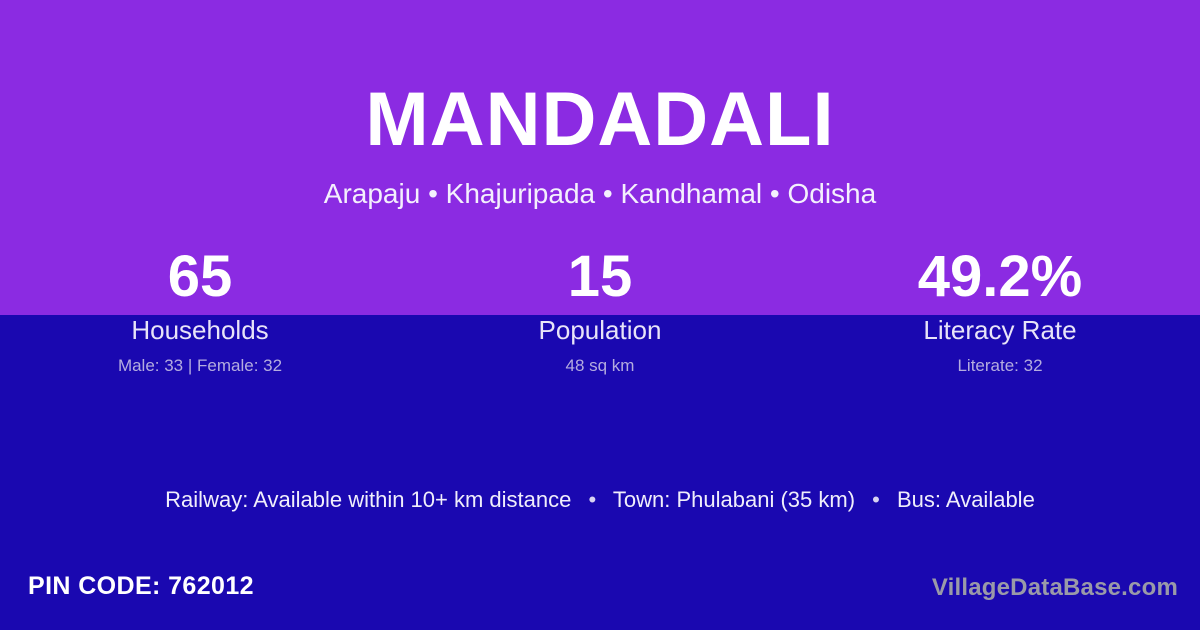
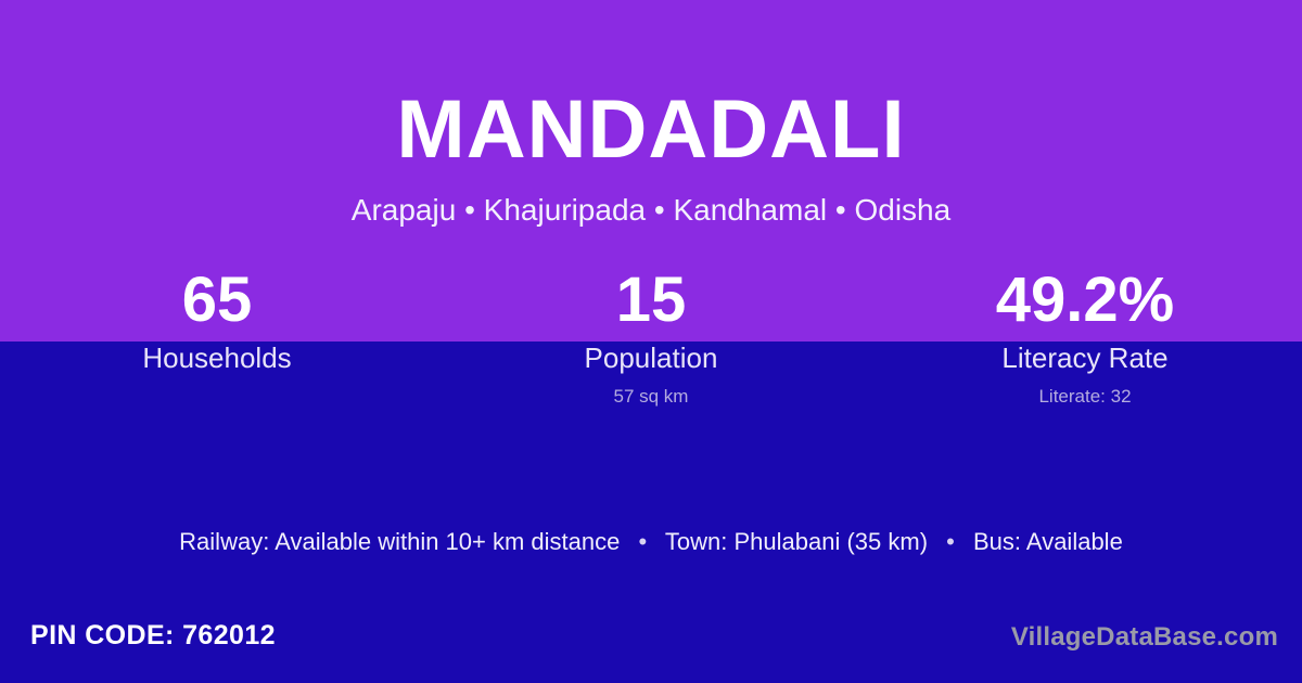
  MANDADALI
  Arapaju • Khajuripada • Kandhamal • Odisha
  65
  Households
- Male: 33 | Female: 32
  15
  Population
- 48 sq km
+ 57 sq km
  49.2%
  Literacy Rate
  Literate: 32
  Railway: Available within 10+ km distance • Town: Phulabani (35 km) • Bus: Available
  PIN CODE: 762012
  VillageDataBase.com
